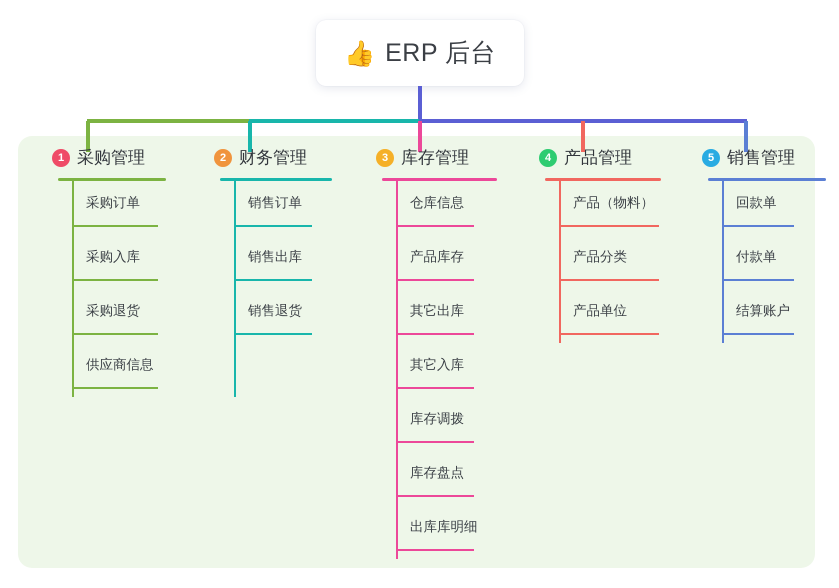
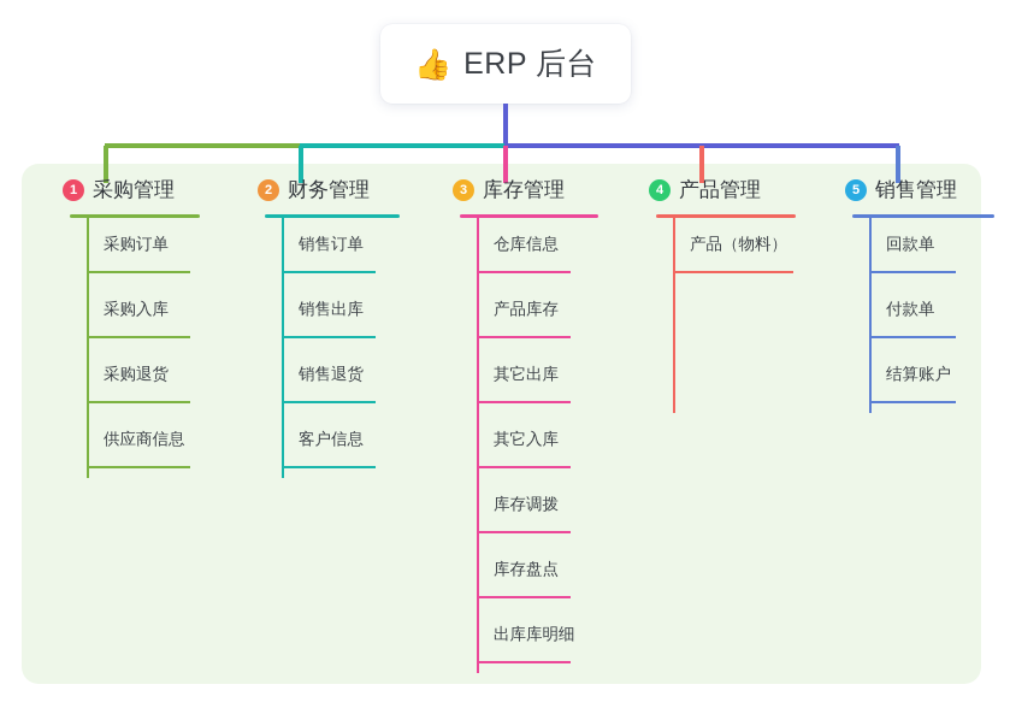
  👍
  ERP 后台
  1
  采购管理
  采购订单
  采购入库
  采购退货
  供应商信息
  2
  财务管理
  销售订单
  销售出库
  销售退货
+ 客户信息
  3
  库存管理
  仓库信息
  产品库存
  其它出库
  其它入库
  库存调拨
  库存盘点
  出库库明细
  4
  产品管理
  产品（物料）
- 产品分类
- 产品单位
  5
  销售管理
  回款单
  付款单
  结算账户
